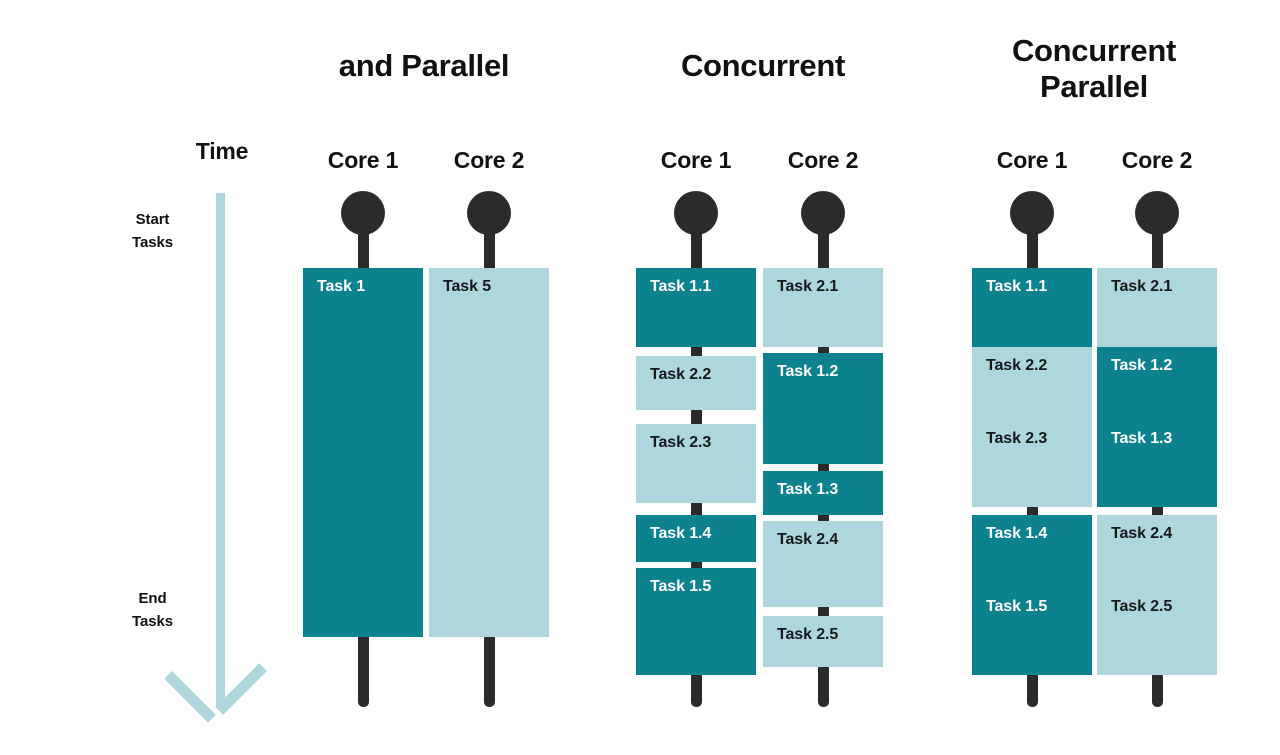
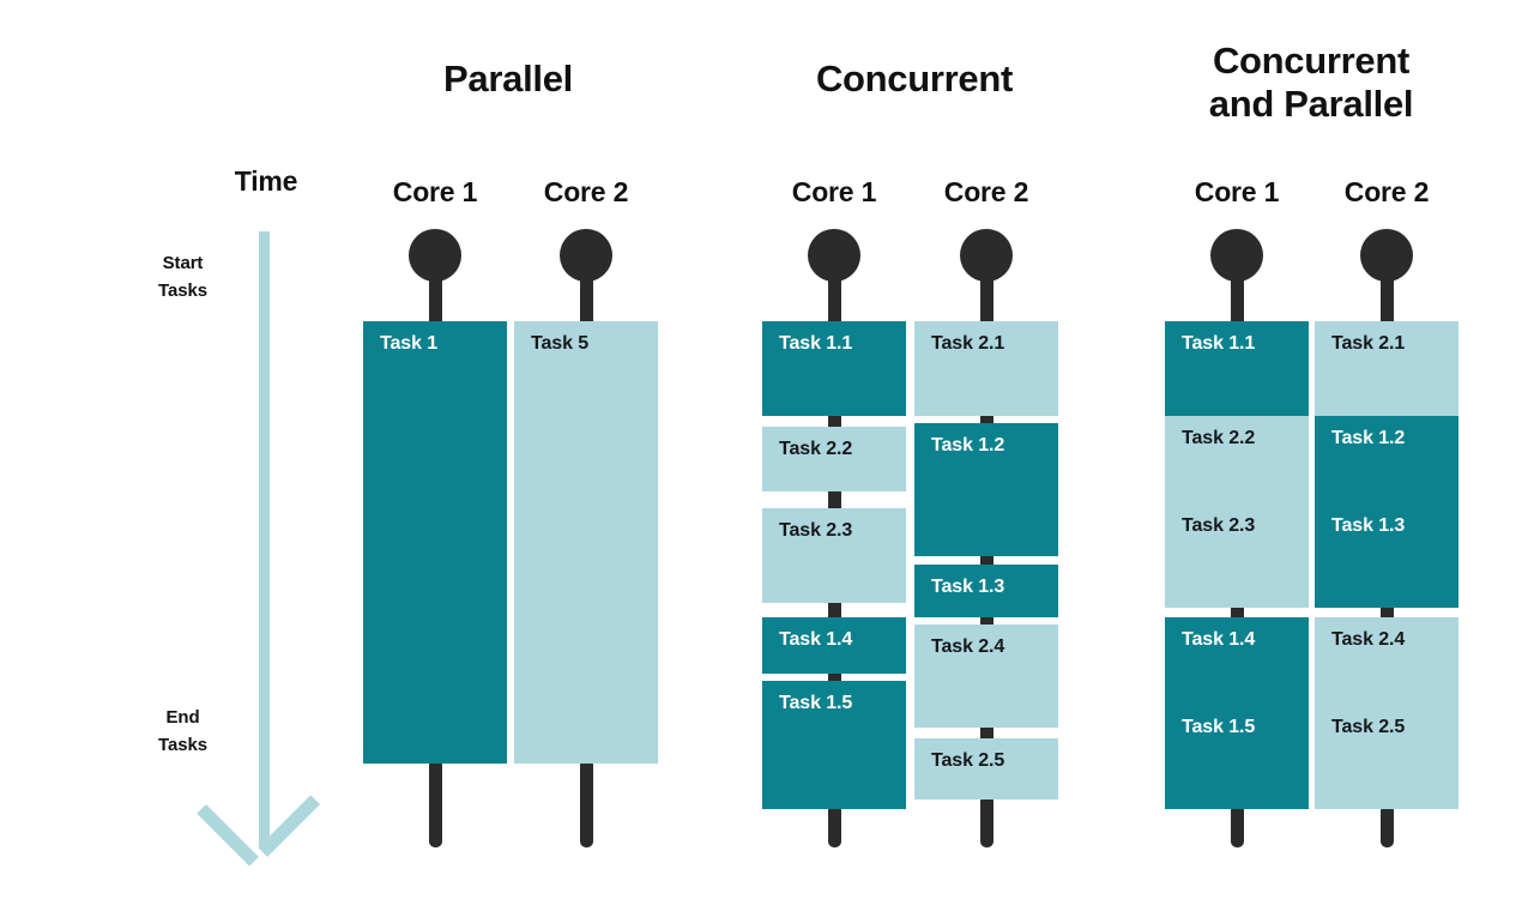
  Time
  Start
  Tasks
  End
  Tasks
- and Parallel
+ Parallel
  Core 1
  Task 1
  Core 2
  Task 5
  Concurrent
  Core 1
  Task 1.1
  Task 2.2
  Task 2.3
  Task 1.4
  Task 1.5
  Core 2
  Task 2.1
  Task 1.2
  Task 1.3
  Task 2.4
  Task 2.5
  Concurrent
- Parallel
+ and Parallel
  Core 1
  Task 1.1
  Task 2.2
  Task 2.3
  Task 1.4
  Task 1.5
  Core 2
  Task 2.1
  Task 1.2
  Task 1.3
  Task 2.4
  Task 2.5
